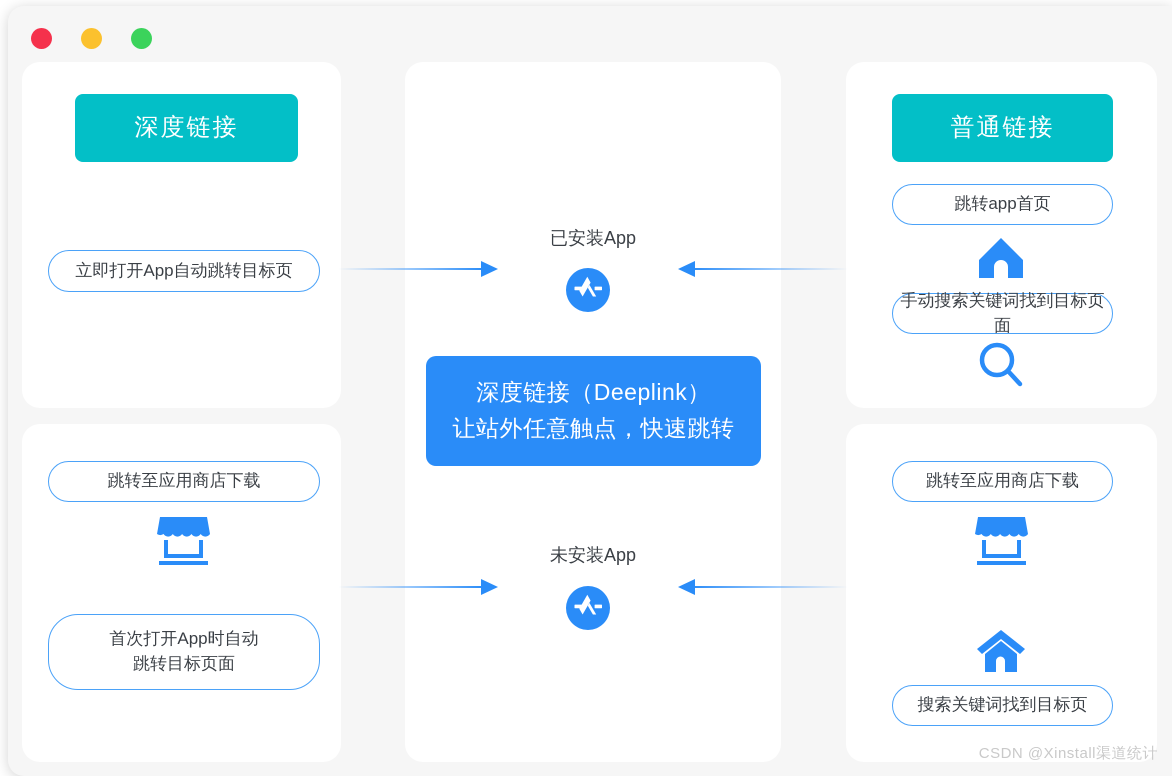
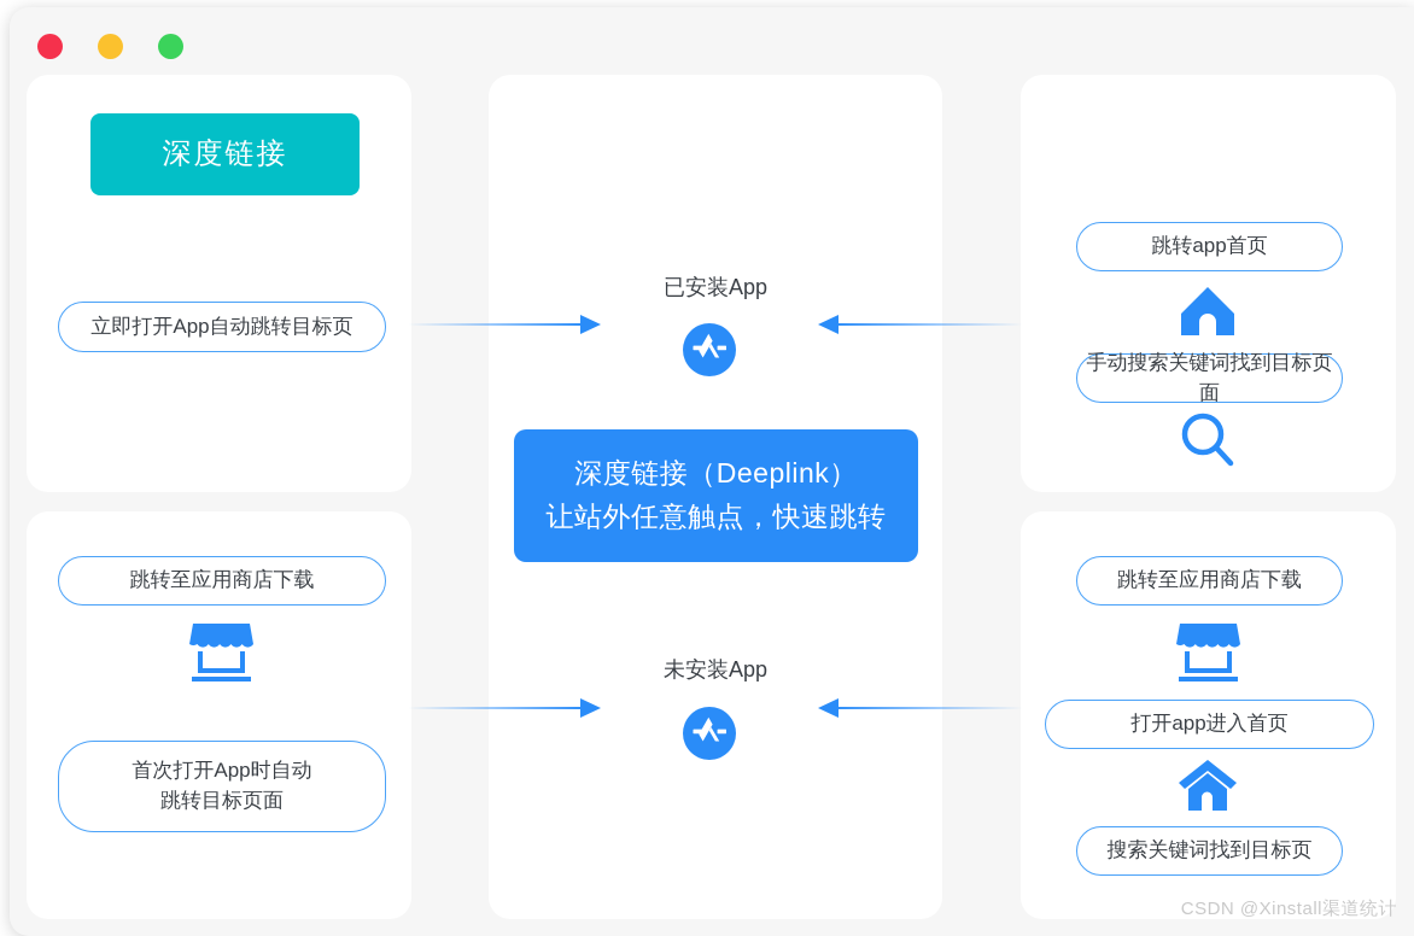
  深度链接
- 普通链接
  立即打开App自动跳转目标页
  跳转至应用商店下载
  首次打开App时自动
  跳转目标页面
  已安装App
  深度链接（Deeplink）
  让站外任意触点，快速跳转
  未安装App
  跳转app首页
  手动搜索关键词找到目标页面
  跳转至应用商店下载
+ 打开app进入首页
  搜索关键词找到目标页
  CSDN @Xinstall渠道统计
